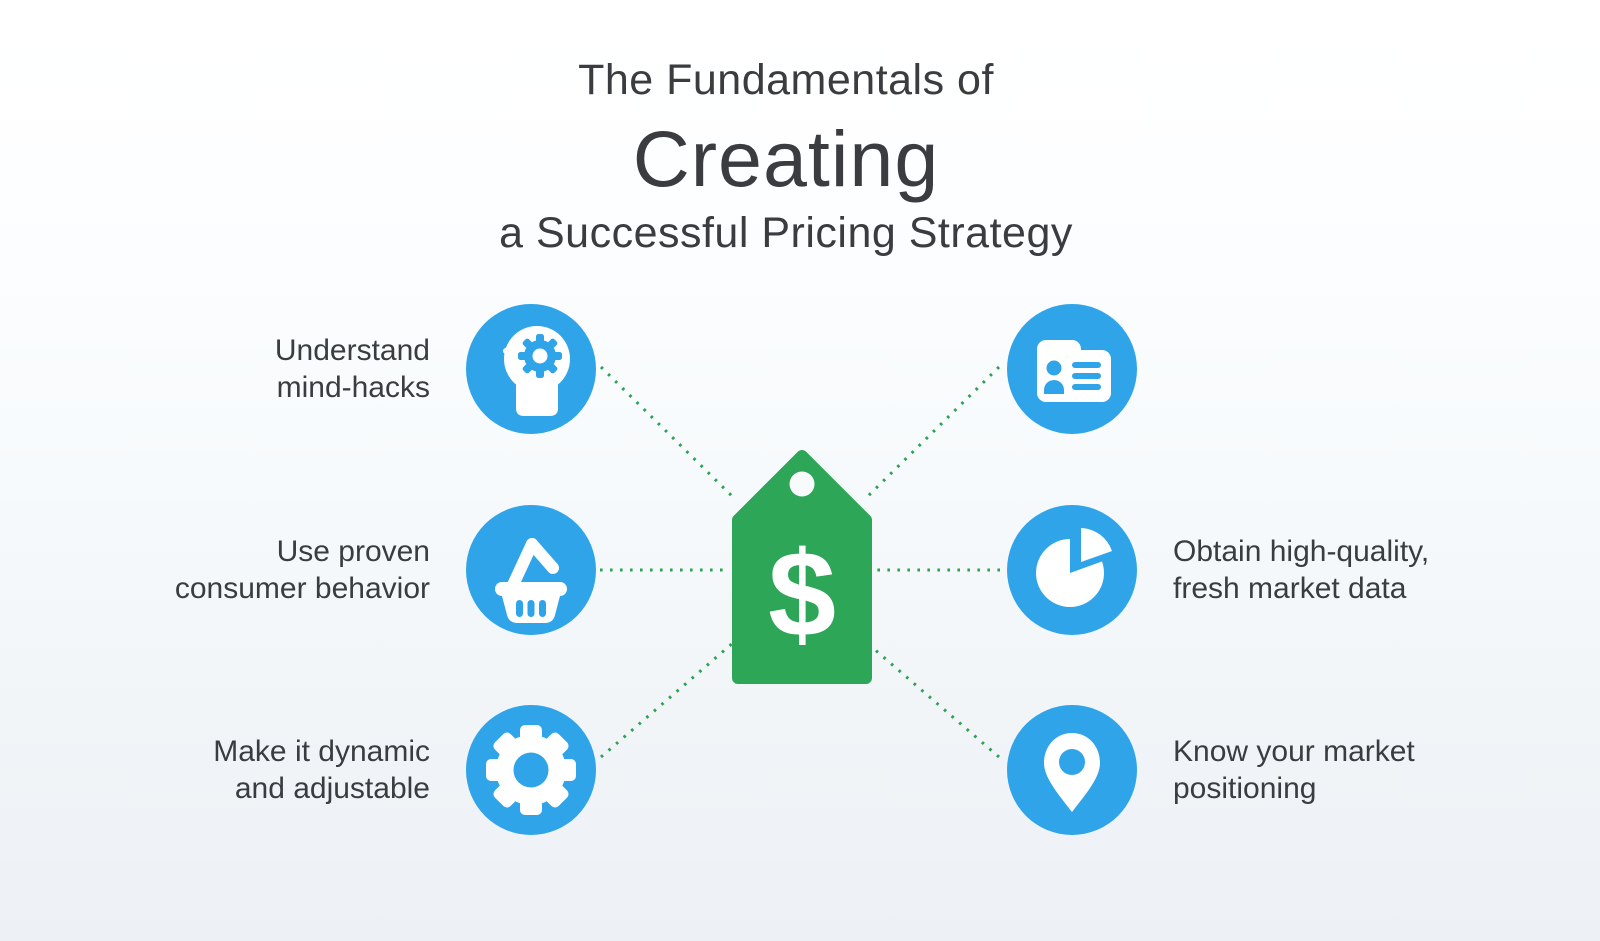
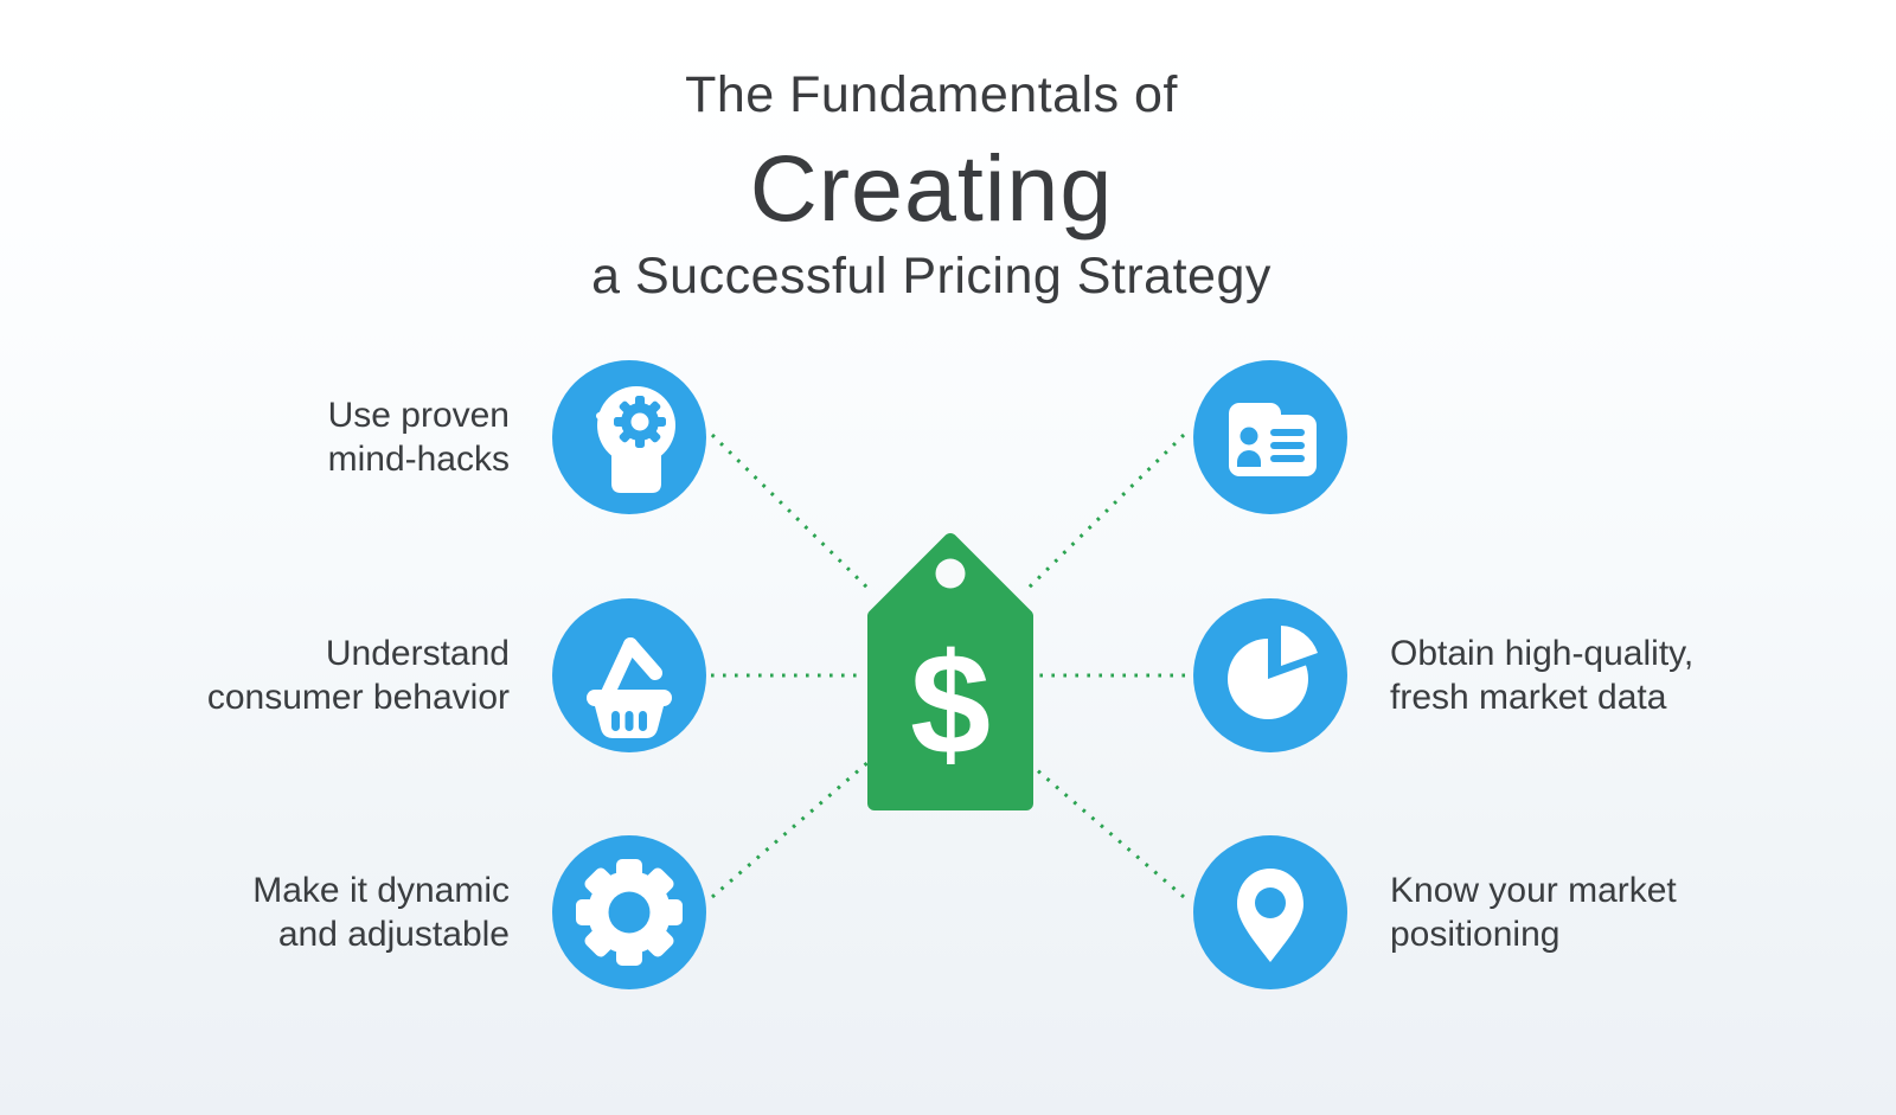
  The Fundamentals of
  Creating
  a Successful Pricing Strategy
  $
- Understand
+ Use proven
  mind-hacks
- Use proven
+ Understand
  consumer behavior
  Make it dynamic
  and adjustable
  Obtain high-quality,
  fresh market data
  Know your market
  positioning
